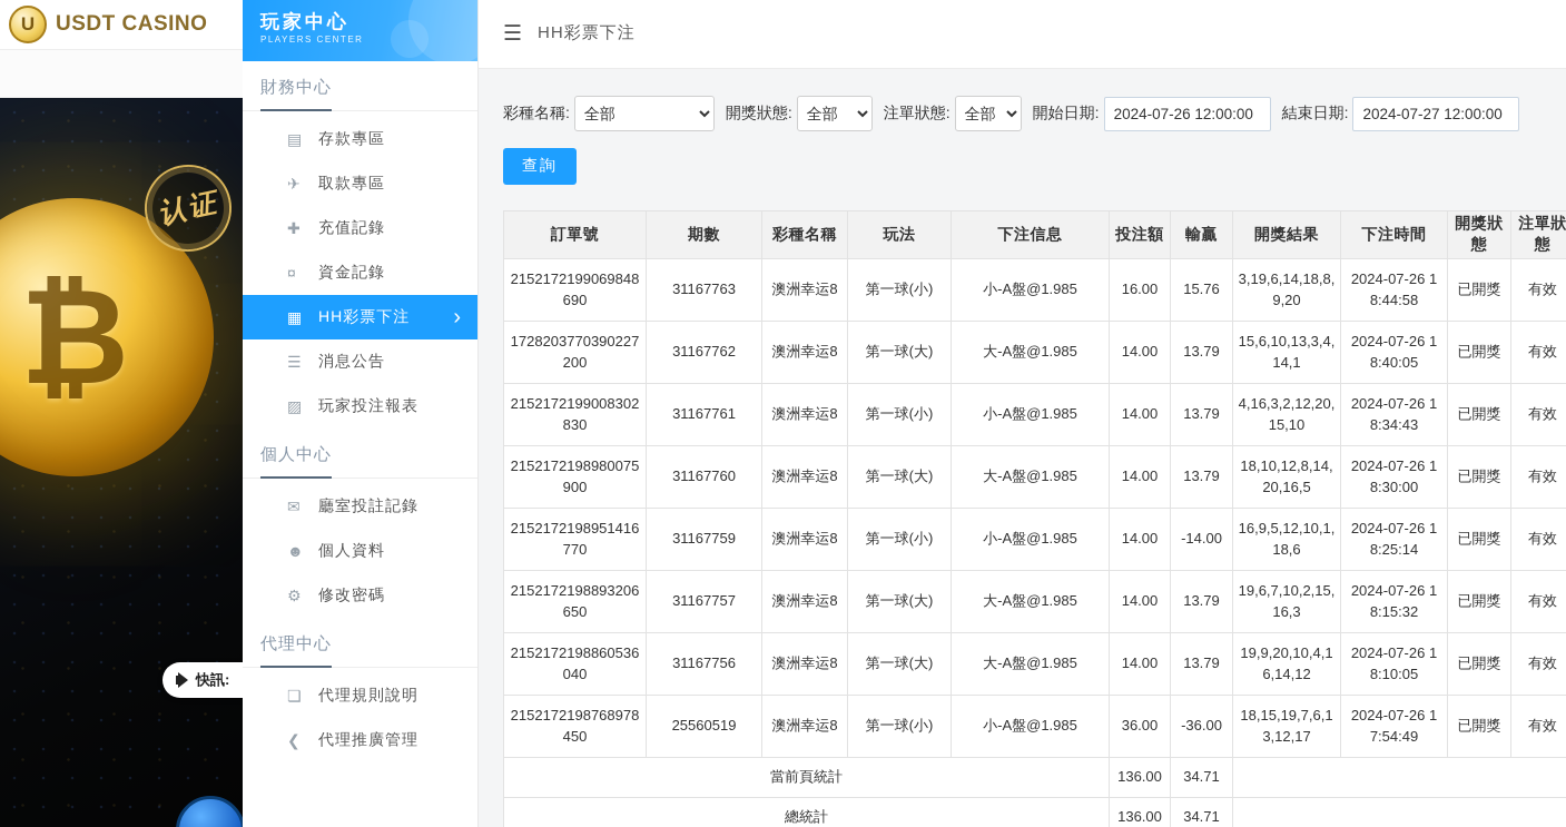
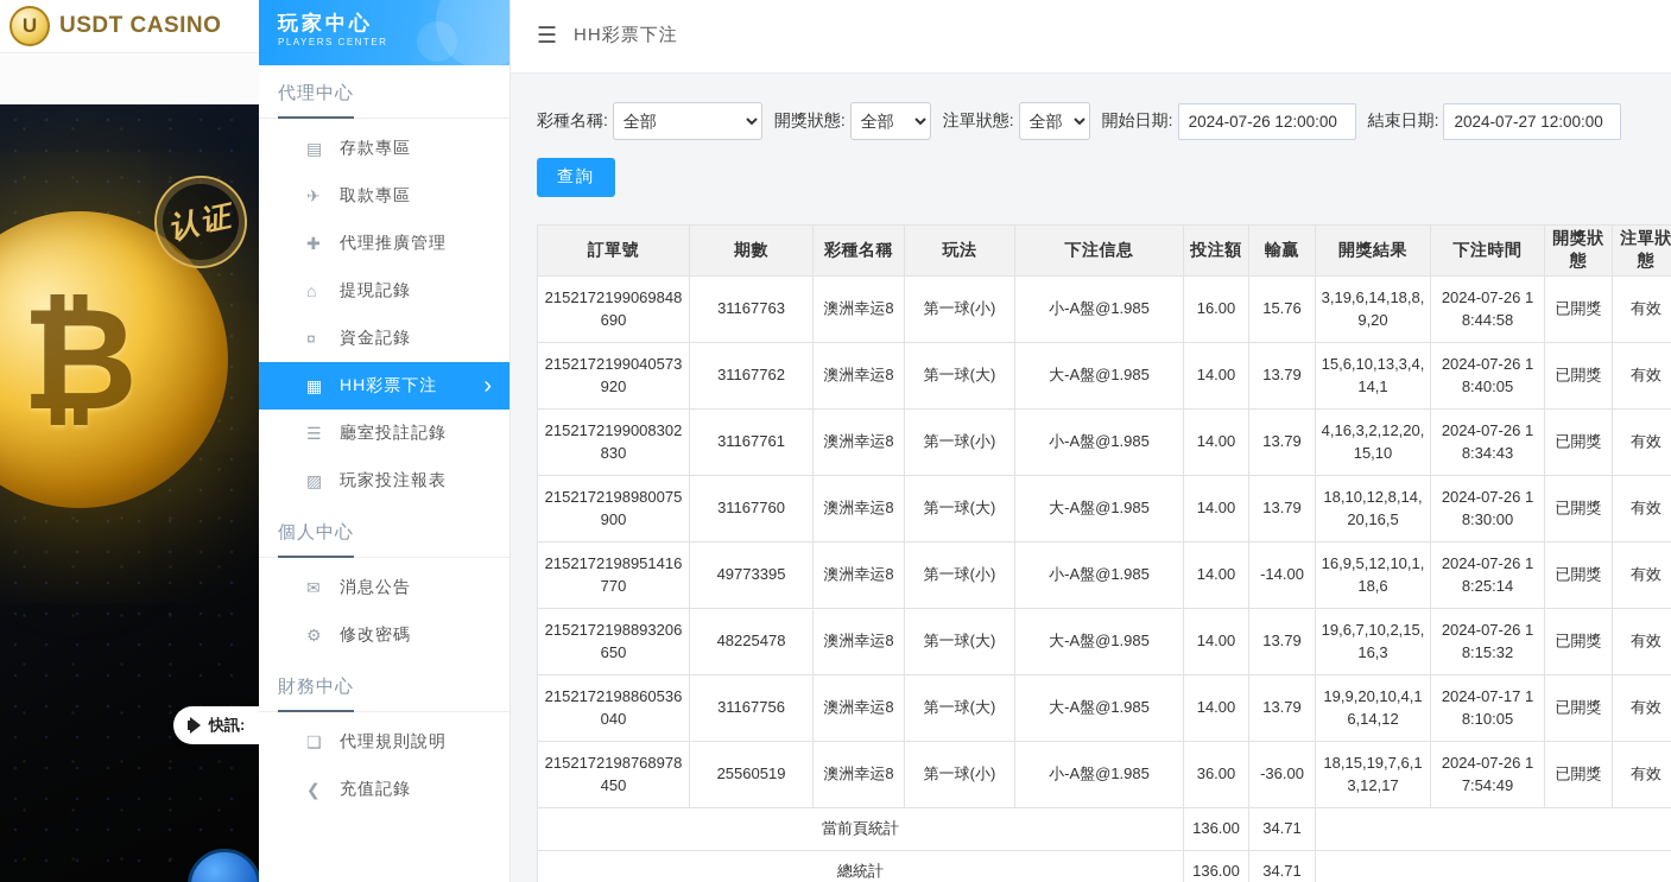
  U
  USDT CASINO
  ₿
  快訊:
  玩家中心
  PLAYERS CENTER
- 財務中心
+ 代理中心
  ▤
  存款專區
  ✈
  取款專區
  ✚
- 充值記錄
+ 代理推廣管理
+ ⌂
+ 提現記錄
  ¤
  資金記錄
  ▦
  HH彩票下注
  ›
  ☰
- 消息公告
+ 廳室投註記錄
  ▨
  玩家投注報表
  個人中心
  ✉
- 廳室投註記錄
+ 消息公告
- ☻
- 個人資料
  ⚙
  修改密碼
- 代理中心
+ 財務中心
  ❏
  代理規則說明
  ❮
- 代理推廣管理
+ 充值記錄
  ☰
  HH彩票下注
  彩種名稱:
  全部
  開獎狀態:
  全部
  注單狀態:
  全部
  開始日期:
  2024-07-26 12:00:00
  結束日期:
  2024-07-27 12:00:00
  查詢
  訂單號	期數	彩種名稱	玩法	下注信息	投注額	輸贏	開獎結果	下注時間	開獎狀態	注單狀態
  2152172199069848690	31167763	澳洲幸运8	第一球(小)	小-A盤@1.985	16.00	15.76	3,19,6,14,18,8,9,20	2024-07-26 18:44:58	已開獎	有效
- 1728203770390227200	31167762	澳洲幸运8	第一球(大)	大-A盤@1.985	14.00	13.79	15,6,10,13,3,4,14,1	2024-07-26 18:40:05	已開獎	有效
+ 2152172199040573920	31167762	澳洲幸运8	第一球(大)	大-A盤@1.985	14.00	13.79	15,6,10,13,3,4,14,1	2024-07-26 18:40:05	已開獎	有效
  2152172199008302830	31167761	澳洲幸运8	第一球(小)	小-A盤@1.985	14.00	13.79	4,16,3,2,12,20,15,10	2024-07-26 18:34:43	已開獎	有效
  2152172198980075900	31167760	澳洲幸运8	第一球(大)	大-A盤@1.985	14.00	13.79	18,10,12,8,14,20,16,5	2024-07-26 18:30:00	已開獎	有效
- 2152172198951416770	31167759	澳洲幸运8	第一球(小)	小-A盤@1.985	14.00	-14.00	16,9,5,12,10,1,18,6	2024-07-26 18:25:14	已開獎	有效
+ 2152172198951416770	49773395	澳洲幸运8	第一球(小)	小-A盤@1.985	14.00	-14.00	16,9,5,12,10,1,18,6	2024-07-26 18:25:14	已開獎	有效
- 2152172198893206650	31167757	澳洲幸运8	第一球(大)	大-A盤@1.985	14.00	13.79	19,6,7,10,2,15,16,3	2024-07-26 18:15:32	已開獎	有效
+ 2152172198893206650	48225478	澳洲幸运8	第一球(大)	大-A盤@1.985	14.00	13.79	19,6,7,10,2,15,16,3	2024-07-26 18:15:32	已開獎	有效
- 2152172198860536040	31167756	澳洲幸运8	第一球(大)	大-A盤@1.985	14.00	13.79	19,9,20,10,4,16,14,12	2024-07-26 18:10:05	已開獎	有效
+ 2152172198860536040	31167756	澳洲幸运8	第一球(大)	大-A盤@1.985	14.00	13.79	19,9,20,10,4,16,14,12	2024-07-17 18:10:05	已開獎	有效
  2152172198768978450	25560519	澳洲幸运8	第一球(小)	小-A盤@1.985	36.00	-36.00	18,15,19,7,6,13,12,17	2024-07-26 17:54:49	已開獎	有效
  當前頁統計	136.00	34.71
  總統計	136.00	34.71
